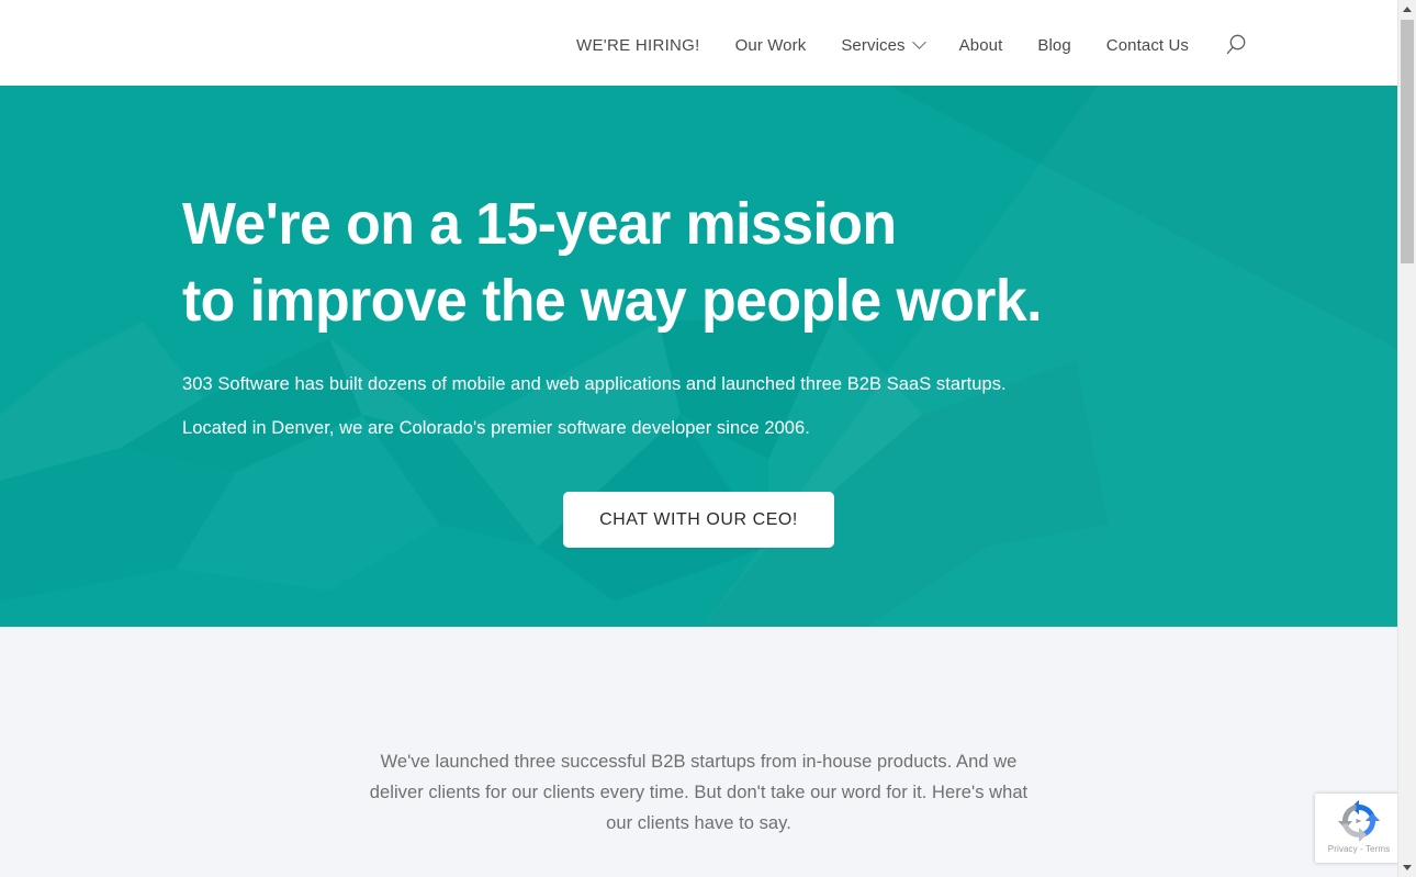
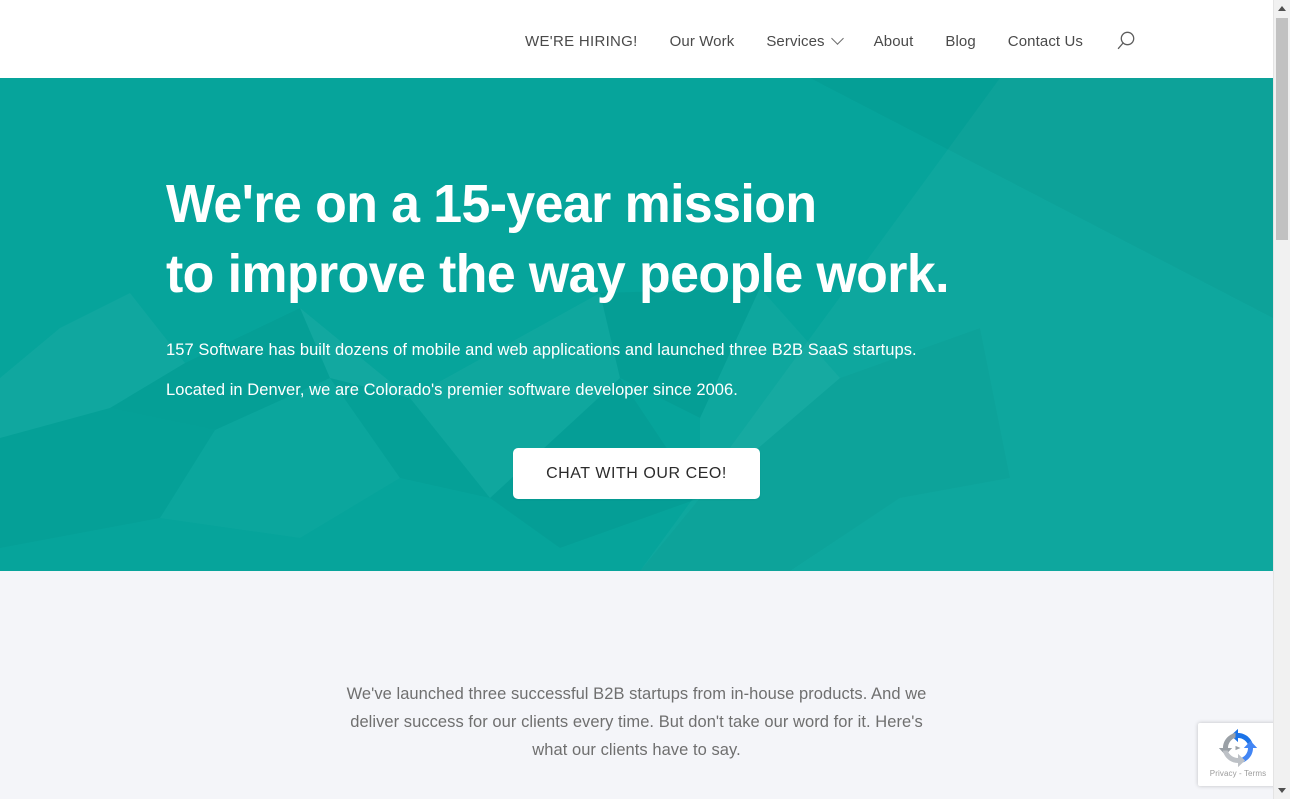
  WE'RE HIRING!
  Our Work
  Services
  About
  Blog
  Contact Us
  We're on a 15-year mission
  to improve the way people work.
- 303 Software has built dozens of mobile and web applications and launched three B2B SaaS startups.
+ 157 Software has built dozens of mobile and web applications and launched three B2B SaaS startups.
  Located in Denver, we are Colorado's premier software developer since 2006.
  CHAT WITH OUR CEO!
- We've launched three successful B2B startups from in-house products. And we deliver clients for our clients every time. But don't take our word for it. Here's what our clients have to say.
+ We've launched three successful B2B startups from in-house products. And we deliver success for our clients every time. But don't take our word for it. Here's what our clients have to say.
  Privacy - Terms
